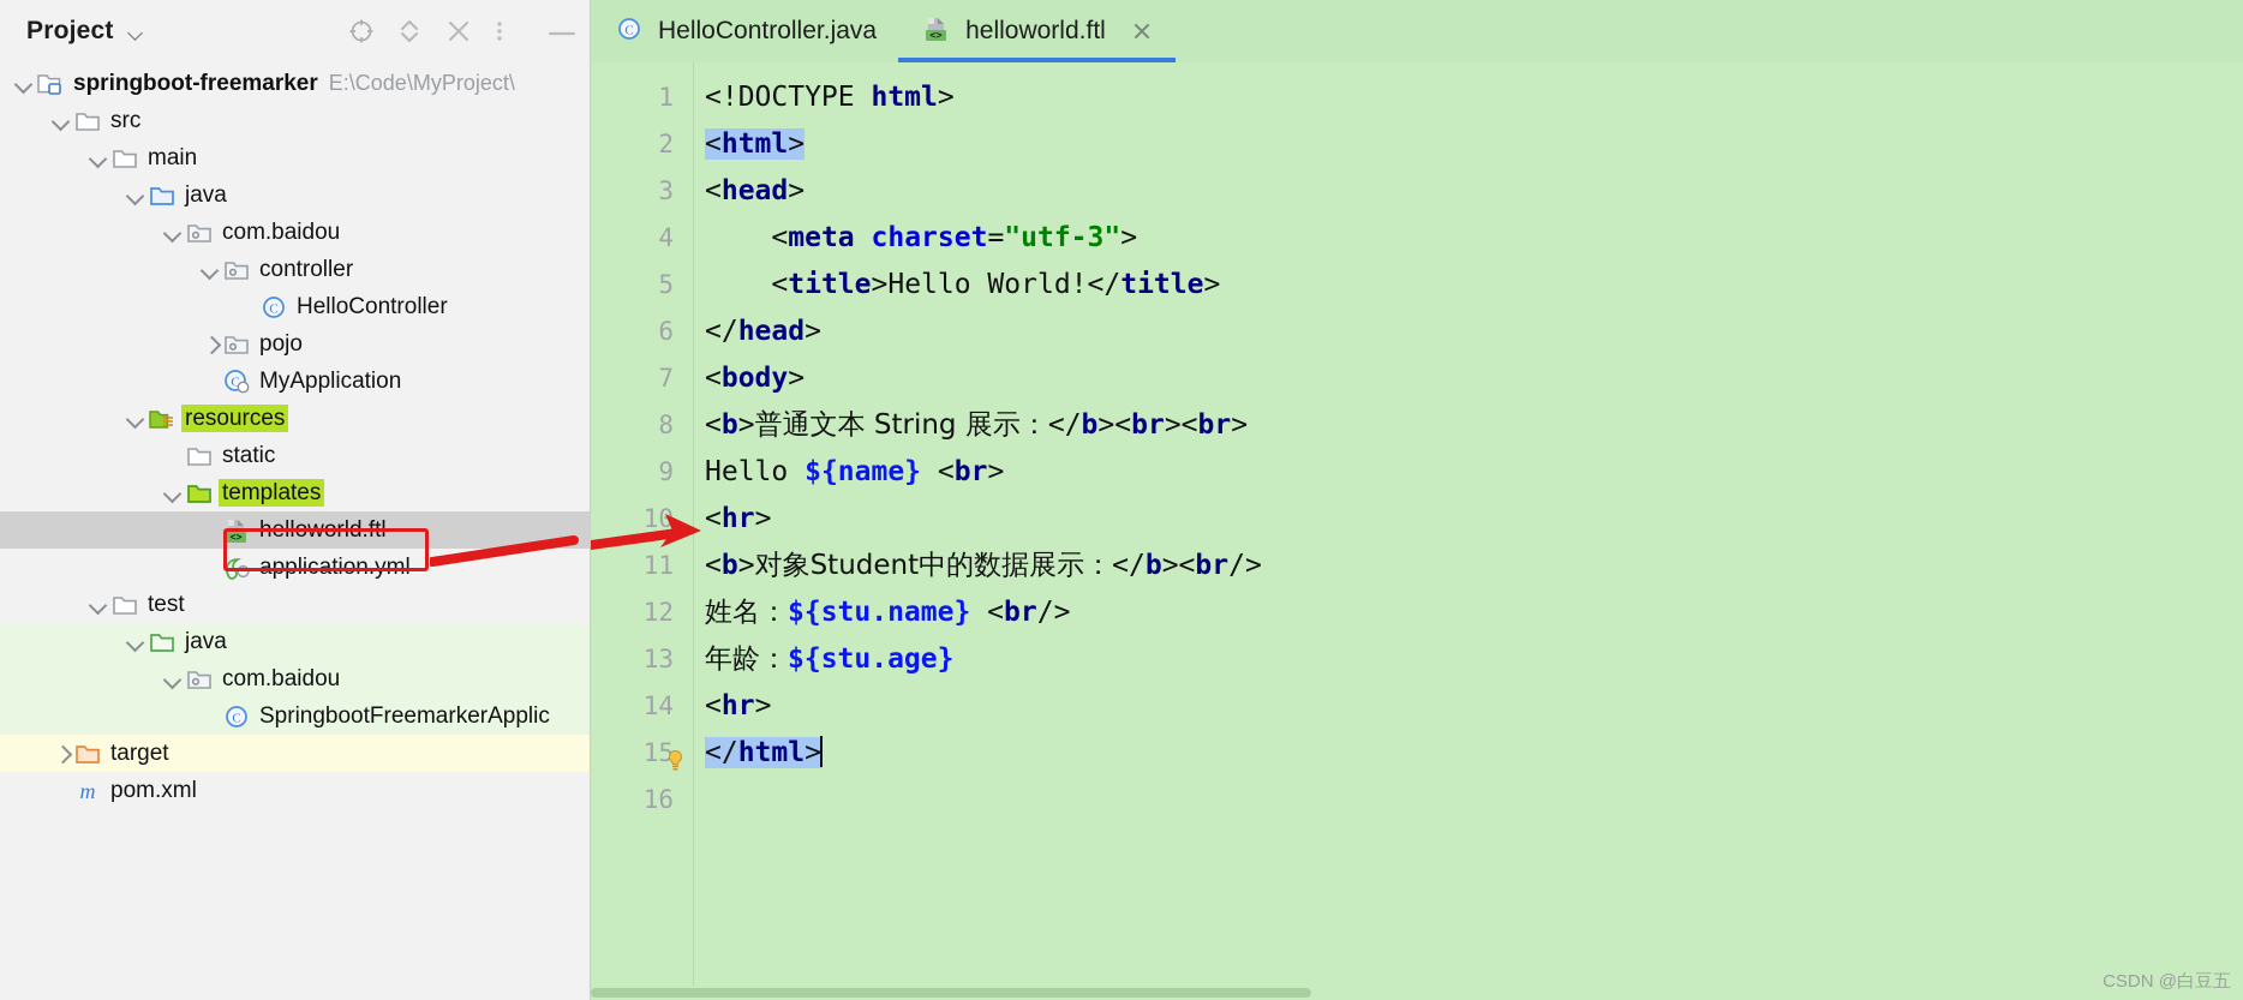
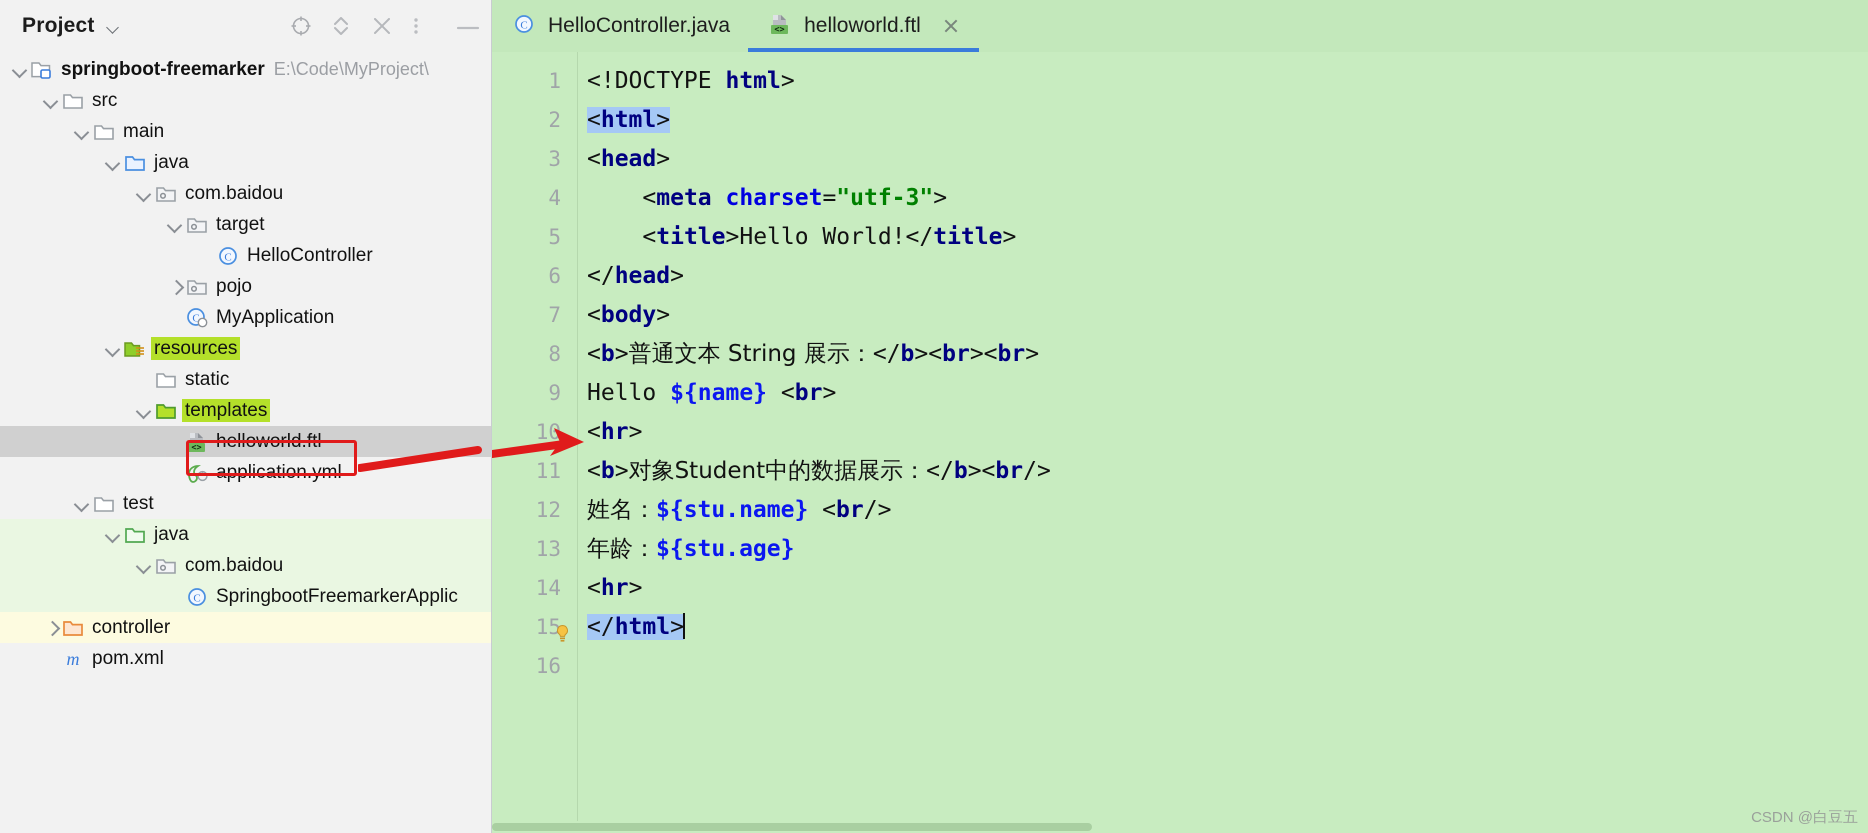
  Project
  springboot-freemarker
  E:\Code\MyProject\
  src
  main
  java
  com.baidou
- controller
+ target
  C
  HelloController
  pojo
  C
  MyApplication
  resources
  static
  templates
  <>
  helloworld.ftl
  application.yml
  test
  java
  com.baidou
  C
  SpringbootFreemarkerApplic
- target
+ controller
  m
  pom.xml
  C
  HelloController.java
  <>
  helloworld.ftl
  1
  2
  3
  4
  5
  6
  7
  8
  9
  10
  11
  12
  13
  14
  15
  16
  <!DOCTYPE html>
  <html>
  <head>
  <meta charset="utf-3">
  <title>Hello World!</title>
  </head>
  <body>
  <b>普通文本 String 展示：</b><br><br>
  Hello ${name} <br>
  <hr>
  <b>对象Student中的数据展示：</b><br/>
  姓名：${stu.name} <br/>
  年龄：${stu.age}
  <hr>
  </html>
  CSDN @白豆五
